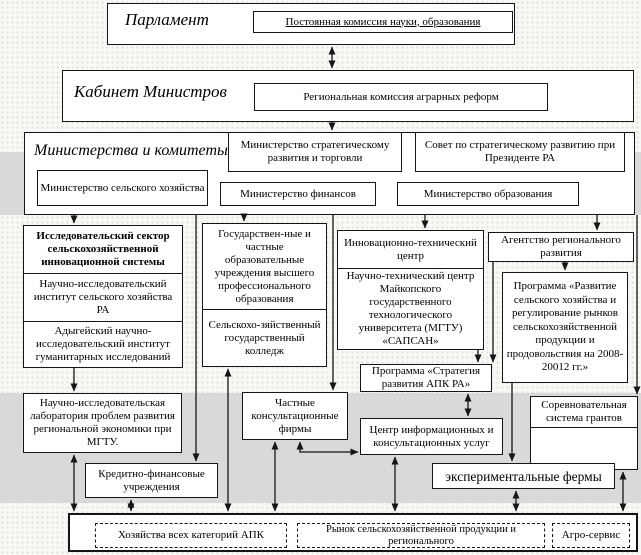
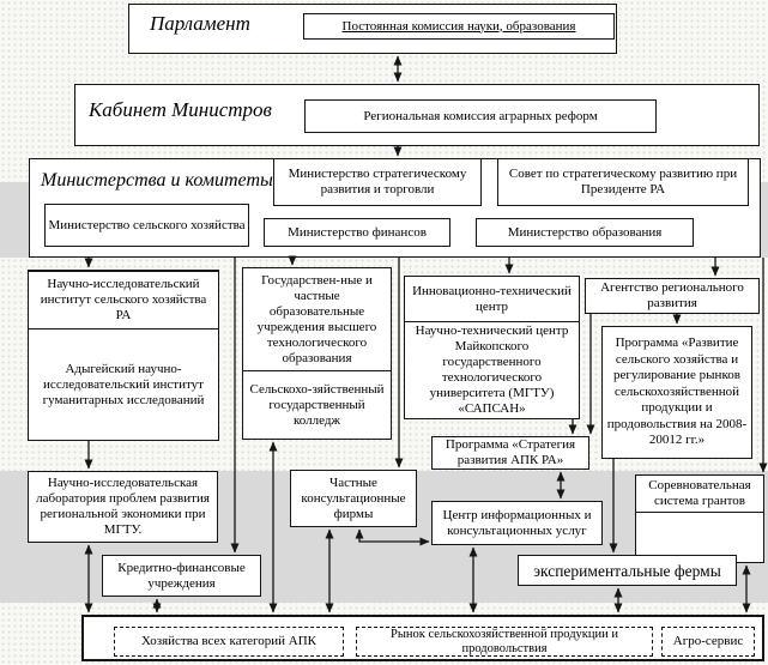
  Парламент
  Постоянная комиссия науки, образования
  Кабинет Министров
  Региональная комиссия аграрных реформ
  Министерства и комитеты
  Министерство стратегическому развития и торговли
  Совет по стратегическому развитию при Президенте РА
  Министерство сельского хозяйства
  Министерство финансов
  Министерство образования
- Исследовательский сектор сельскохозяйственной инновационной системы
  Научно-исследовательский институт сельского хозяйства РА
  Адыгейский научно-исследовательский институт гуманитарных исследований
  Научно-исследовательская лаборатория проблем развития региональной экономики при МГТУ.
  Кредитно-финансовые учреждения
- Государствен-ные и частные образовательные учреждения высшего профессионального образования
+ Государствен-ные и частные образовательные учреждения высшего технологического образования
  Сельскохо-зяйственный государственный колледж
  Частные консультационные фирмы
  Инновационно-технический центр
  Научно-технический центр Майкопского государственного технологического университета (МГТУ) «САПСАН»
  Программа «Стратегия развития АПК РА»
  Центр информационных и консультационных услуг
  Агентство регионального развития
  Программа «Развитие сельского хозяйства и регулирование рынков сельскохозяйственной продукции и продовольствия на 2008-20012 гг.»
  Соревновательная система грантов
  экспериментальные фермы
  Хозяйства всех категорий АПК
- Рынок сельскохозяйственной продукции и регионального
+ Рынок сельскохозяйственной продукции и продовольствия
  Агро-сервис
